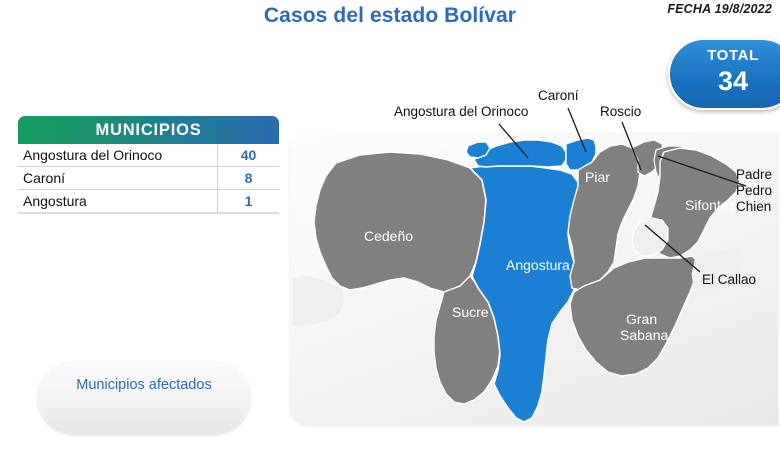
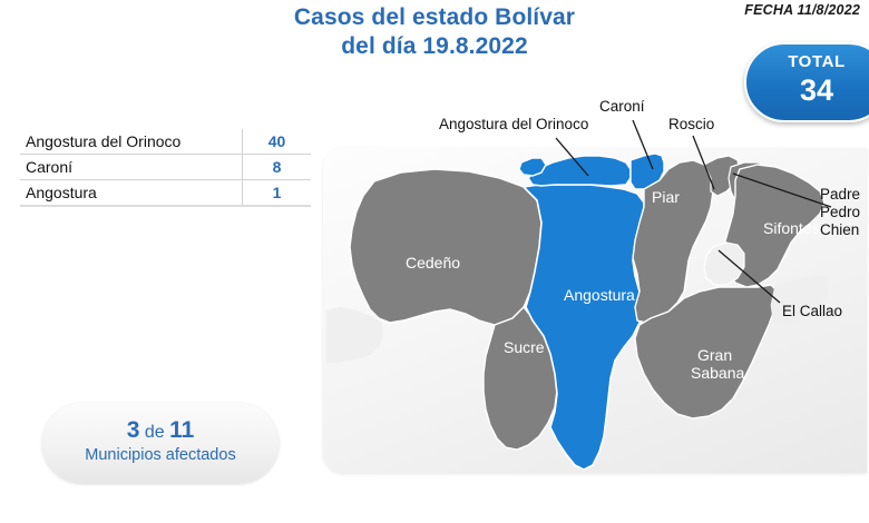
- FECHA 19/8/2022
+ FECHA 11/8/2022
  Casos del estado Bolívar
+ del día 19.8.2022
  TOTAL
  34
- MUNICIPIOS
  Angostura del Orinoco
  40
  Caroní
  8
  Angostura
  1
+ 3 de 11
  Municipios afectados
  Cedeño
  Sucre
  Angostura
  Piar
  Sifontes
  Gran
  Sabana
  Angostura del Orinoco
  Caroní
  Roscio
  Padre
  Pedro
  Chien
  El Callao
